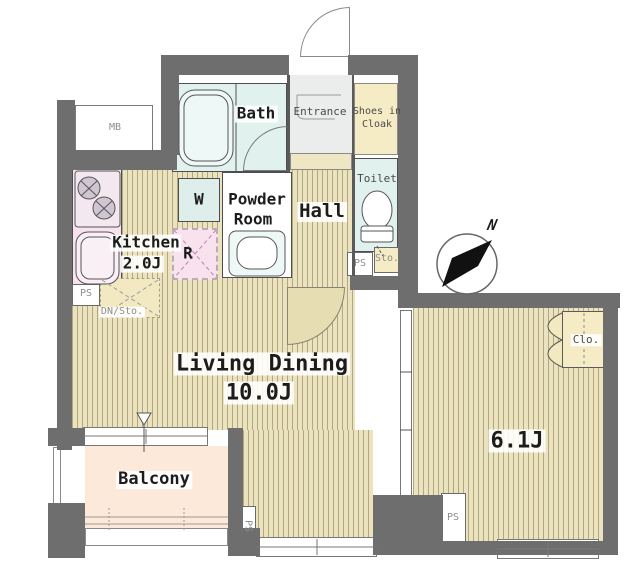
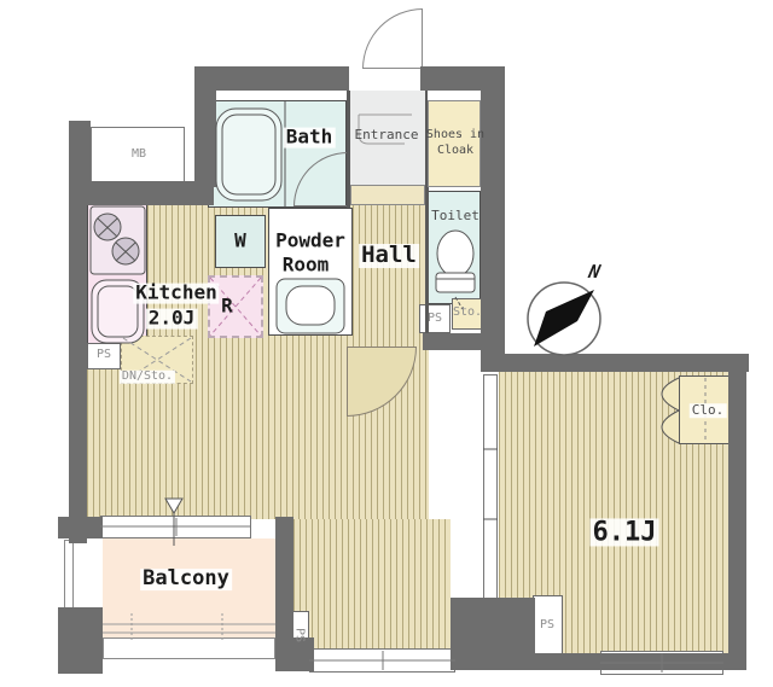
  MB
  Bath
  Entrance
  Shoes in
  Cloak
  Toilet
  Hall
  W
  Powder
  Room
  R
  Kitchen
  2.0J
  PS
  DN/Sto.
  PS
  Sto.
- Living Dining
- 10.0J
  6.1J
  Clo.
  Balcony
  PS
